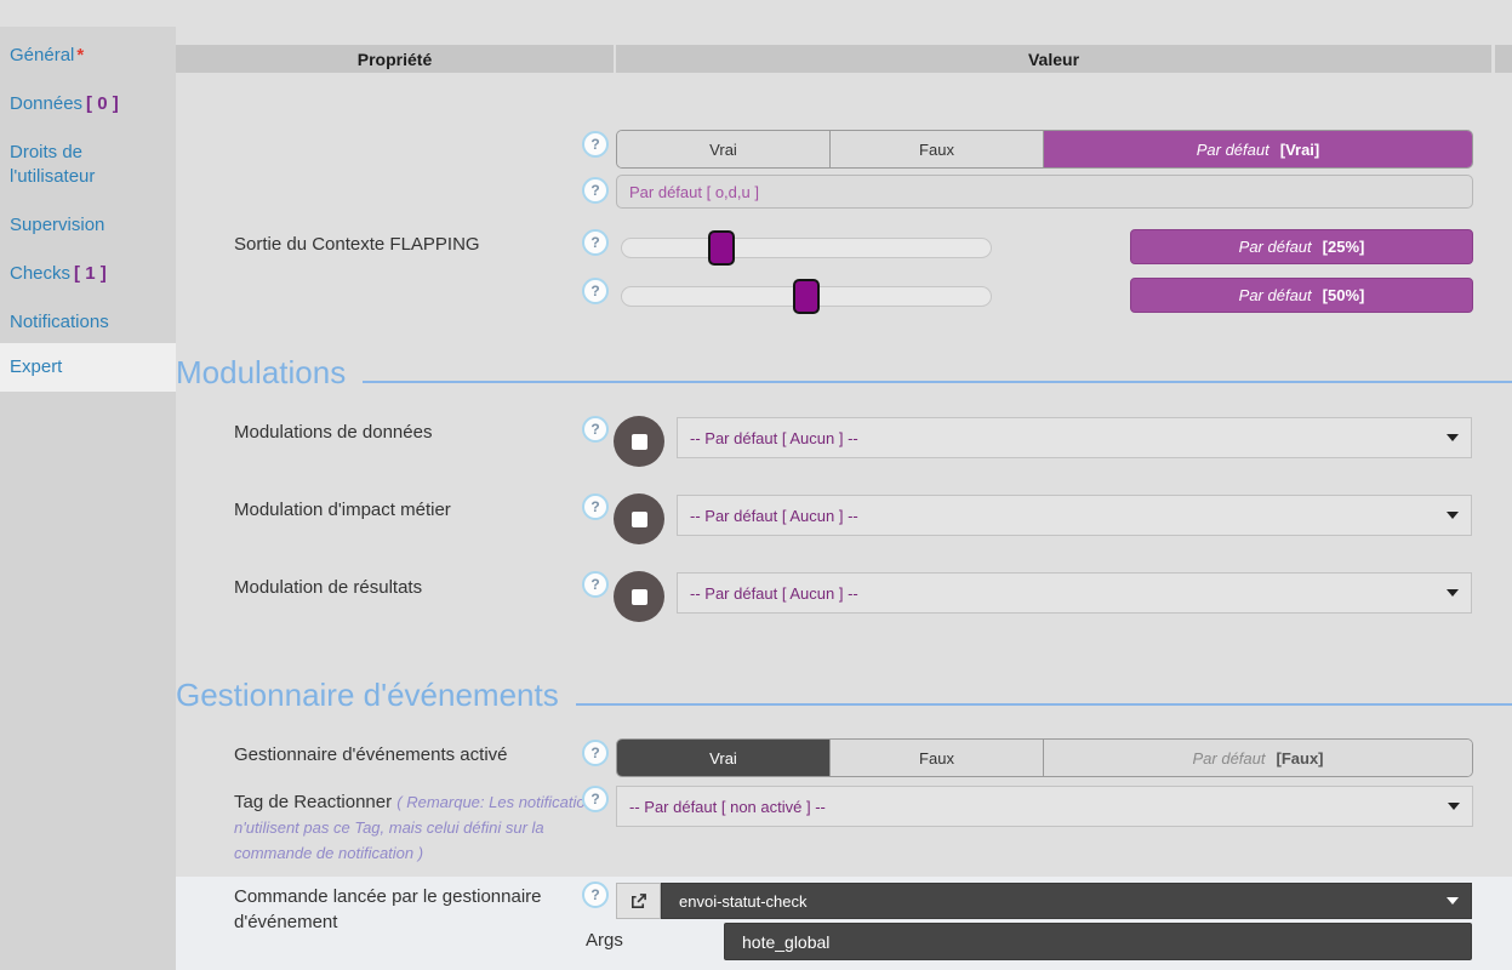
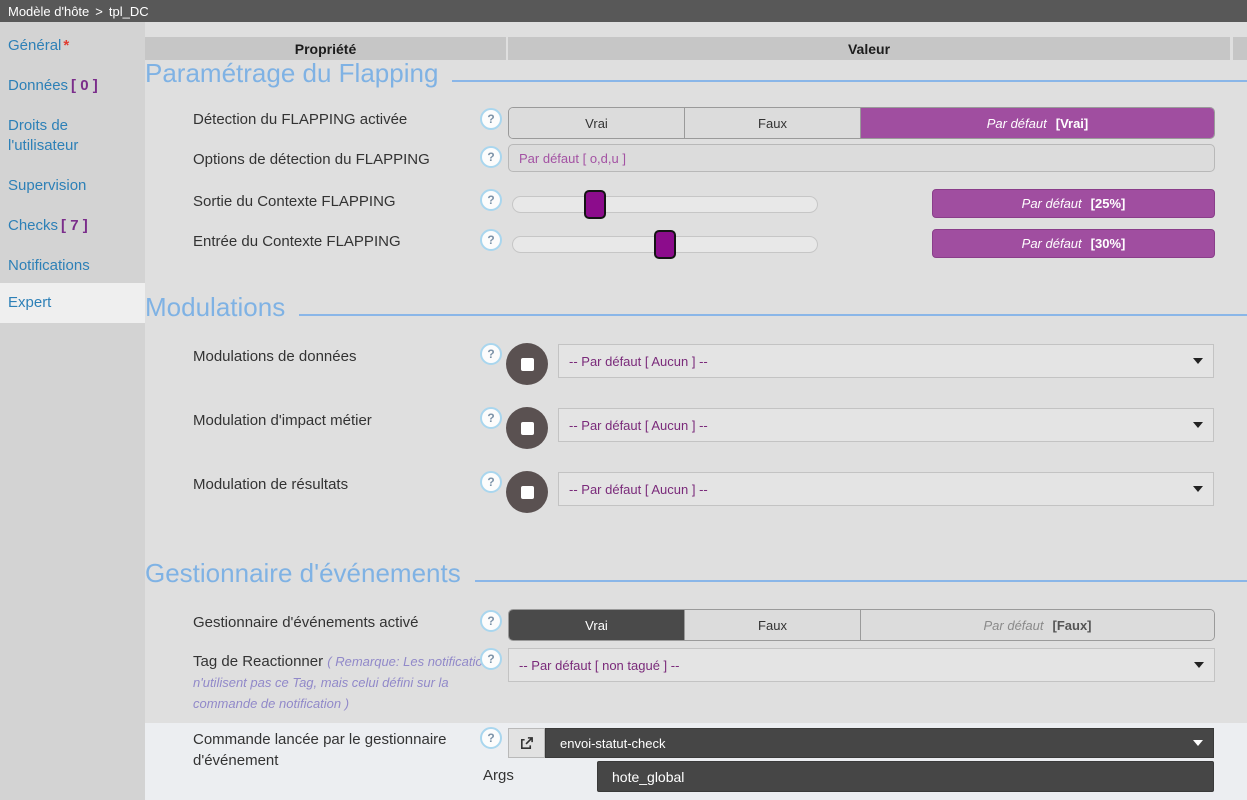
+ Modèle d'hôte
+ >
+ tpl_DC
  Général*
  Données [ 0 ]
  Droits de l'utilisateur
  Supervision
- Checks [ 1 ]
+ Checks [ 7 ]
  Notifications
  Expert
  Propriété
  Valeur
+ Paramétrage du Flapping
+ Détection du FLAPPING activée
  ?
  Vrai
  Faux
  Par défaut
  [Vrai]
+ Options de détection du FLAPPING
  ?
  Par défaut [ o,d,u ]
  Sortie du Contexte FLAPPING
  ?
  Par défaut
  [25%]
+ Entrée du Contexte FLAPPING
  ?
  Par défaut
- [50%]
+ [30%]
  Modulations
  Modulations de données
  ?
  -- Par défaut [ Aucun ] --
  Modulation d'impact métier
  ?
  -- Par défaut [ Aucun ] --
  Modulation de résultats
  ?
  -- Par défaut [ Aucun ] --
  Gestionnaire d'événements
  Gestionnaire d'événements activé
  ?
  Vrai
  Faux
  Par défaut
  [Faux]
  Tag de Reactionner ( Remarque: Les notificatio n'utilisent pas ce Tag, mais celui défini sur la commande de notification )
  ?
- -- Par défaut [ non activé ] --
+ -- Par défaut [ non tagué ] --
  Commande lancée par le gestionnaire d'événement
  ?
  envoi-statut-check
  Args
  hote_global
